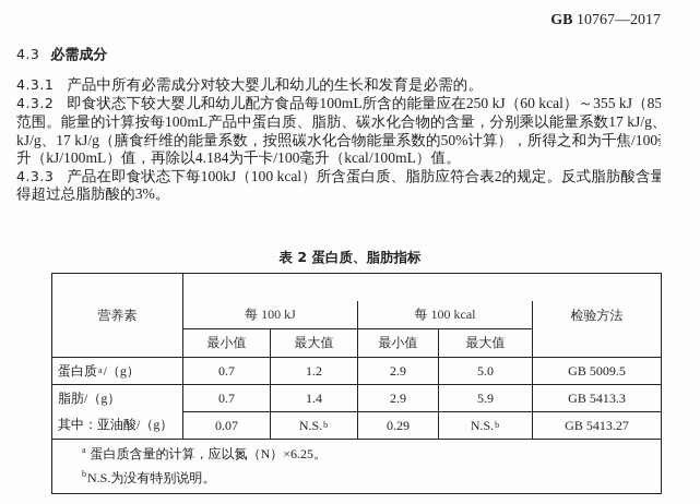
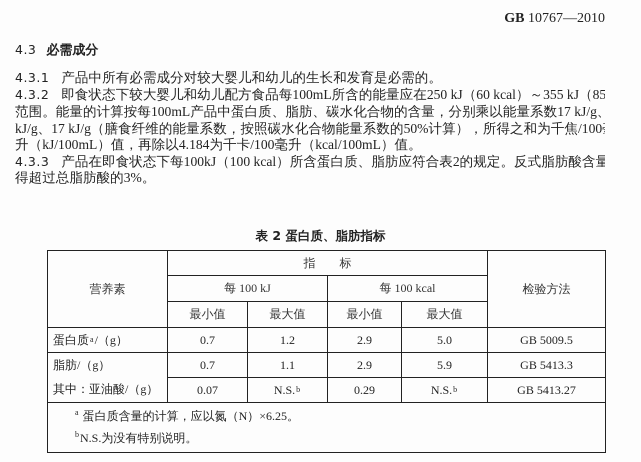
- GB 10767—2017
+ GB 10767—2010
  4.3 必需成分
  4.3.1 产品中所有必需成分对较大婴儿和幼儿的生长和发育是必需的。
  4.3.2 即食状态下较大婴儿和幼儿配方食品每100mL所含的能量应在250 kJ（60 kcal）～355 kJ（85
  范围。能量的计算按每100mL产品中蛋白质、脂肪、碳水化合物的含量，分别乘以能量系数17 kJ/g、
  kJ/g、17 kJ/g（膳食纤维的能量系数，按照碳水化合物能量系数的50%计算），所得之和为千焦/100
  升（kJ/100mL）值，再除以4.184为千卡/100毫升（kcal/100mL）值。
  4.3.3 产品在即食状态下每100kJ（100 kcal）所含蛋白质、脂肪应符合表2的规定。反式脂肪酸含量
  得超过总脂肪酸的3%。
  表 2 蛋白质、脂肪指标
  营养素
+ 指 标
  检验方法
  每 100 kJ
  每 100 kcal
  最小值
  最大值
  最小值
  最大值
  蛋白质
  a
  /（g）
  0.7
  1.2
  2.9
  5.0
  GB 5009.5
  脂肪/（g）
  其中：亚油酸/（g）
  0.7
- 1.4
+ 1.1
  2.9
  5.9
  GB 5413.3
  0.07
  N.S.
  b
  0.29
  N.S.
  b
  GB 5413.27
  a 蛋白质含量的计算，应以氮（N）×6.25。
  bN.S.为没有特别说明。
